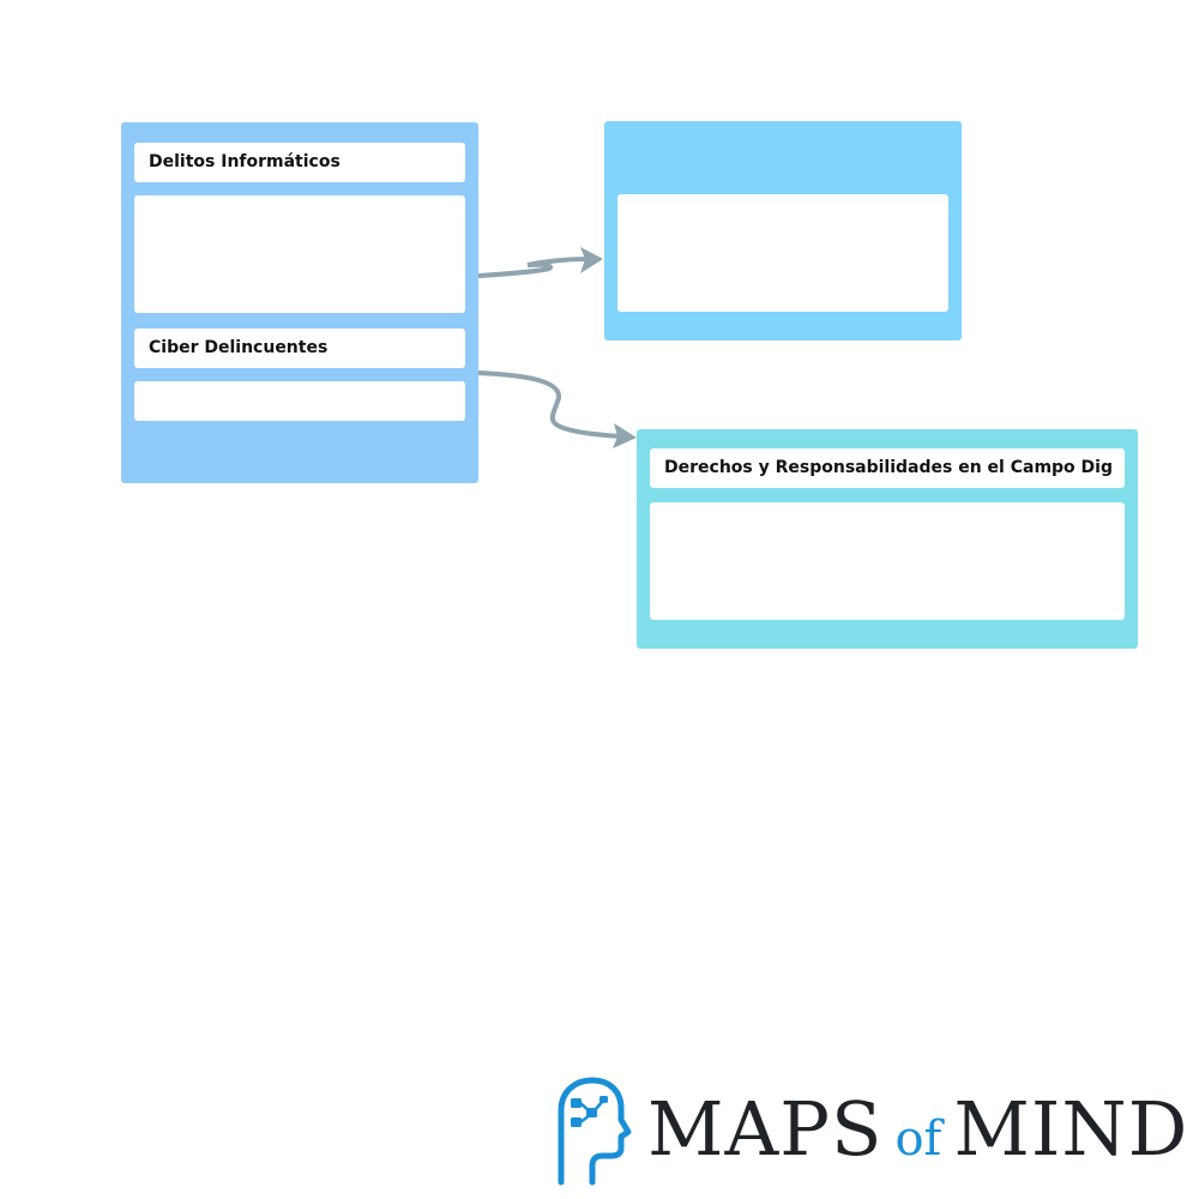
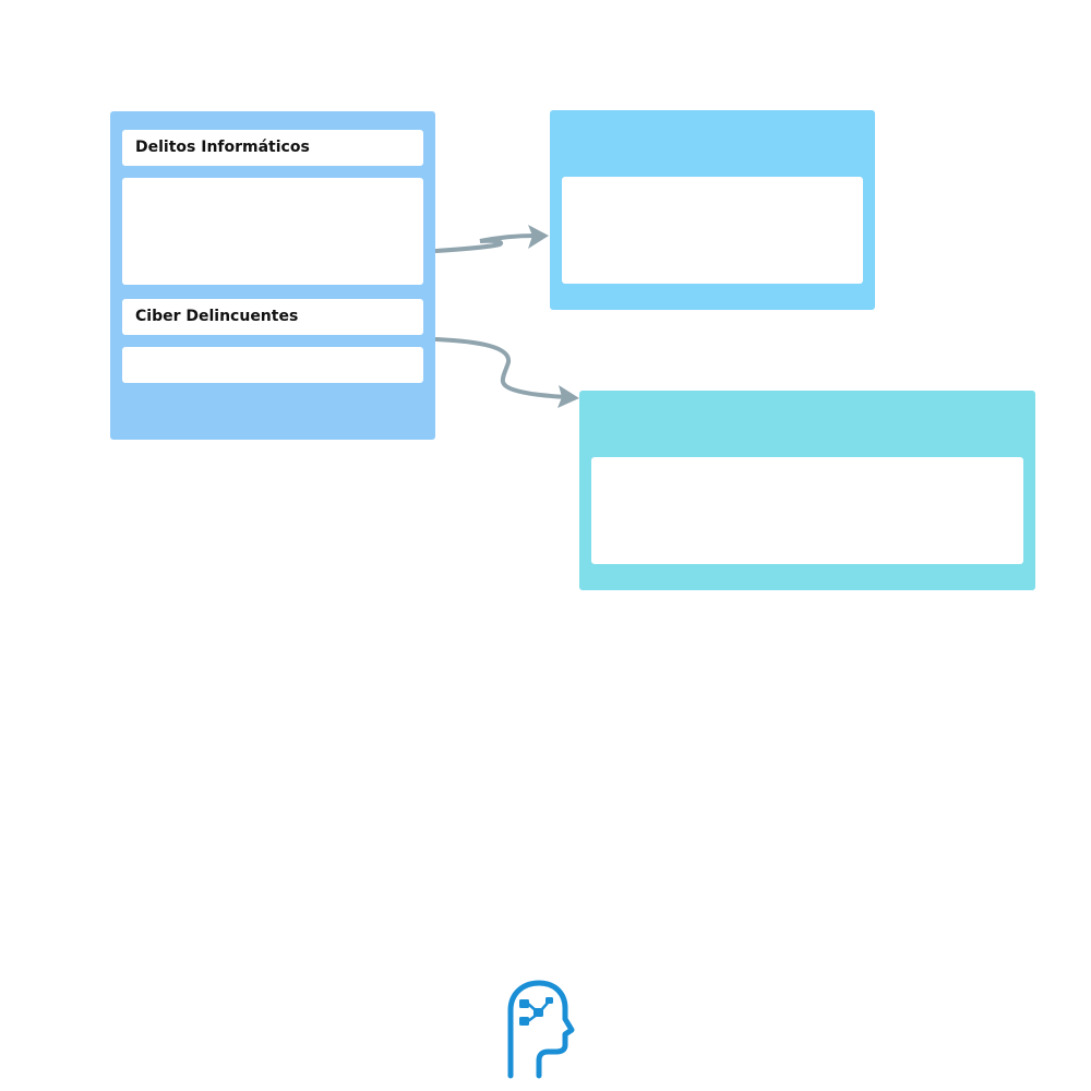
  Delitos Informáticos
  Ciber Delincuentes
- Derechos y Responsabilidades en el Campo Dig
- MAPS of MIND
